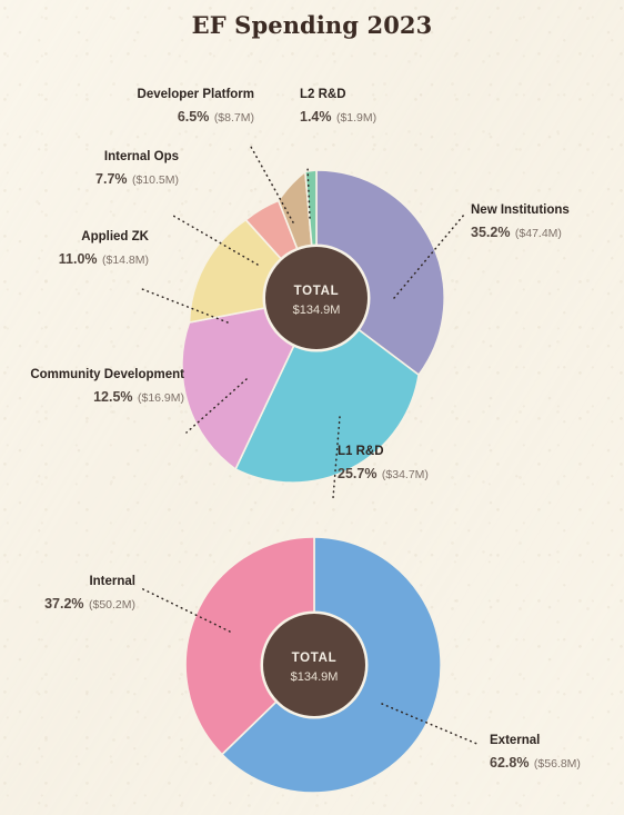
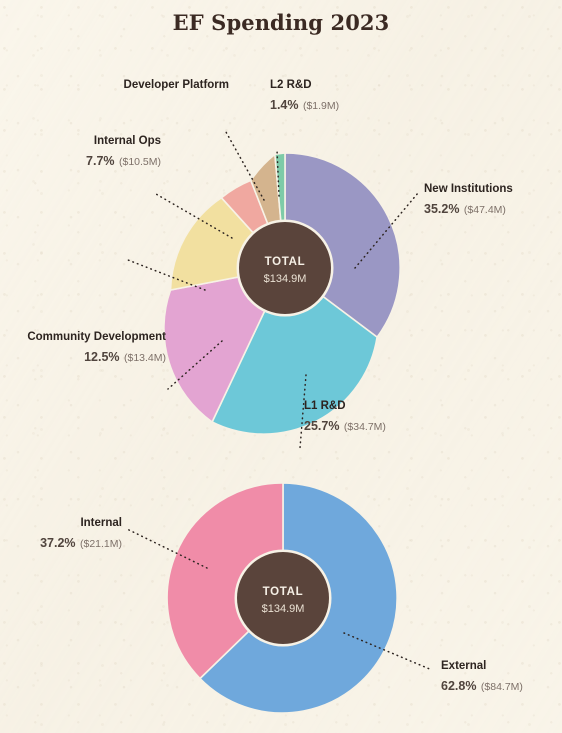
  EF Spending 2023
  TOTAL
  $134.9M
  New Institutions
  35.2% ($47.4M)
  L1 R&D
  25.7% ($34.7M)
  Community Development
- 12.5% ($16.9M)
+ 12.5% ($13.4M)
- Applied ZK
- 11.0% ($14.8M)
  Internal Ops
  7.7% ($10.5M)
  Developer Platform
- 6.5% ($8.7M)
  L2 R&D
  1.4% ($1.9M)
  TOTAL
  $134.9M
  Internal
- 37.2% ($50.2M)
+ 37.2% ($21.1M)
  External
- 62.8% ($56.8M)
+ 62.8% ($84.7M)
